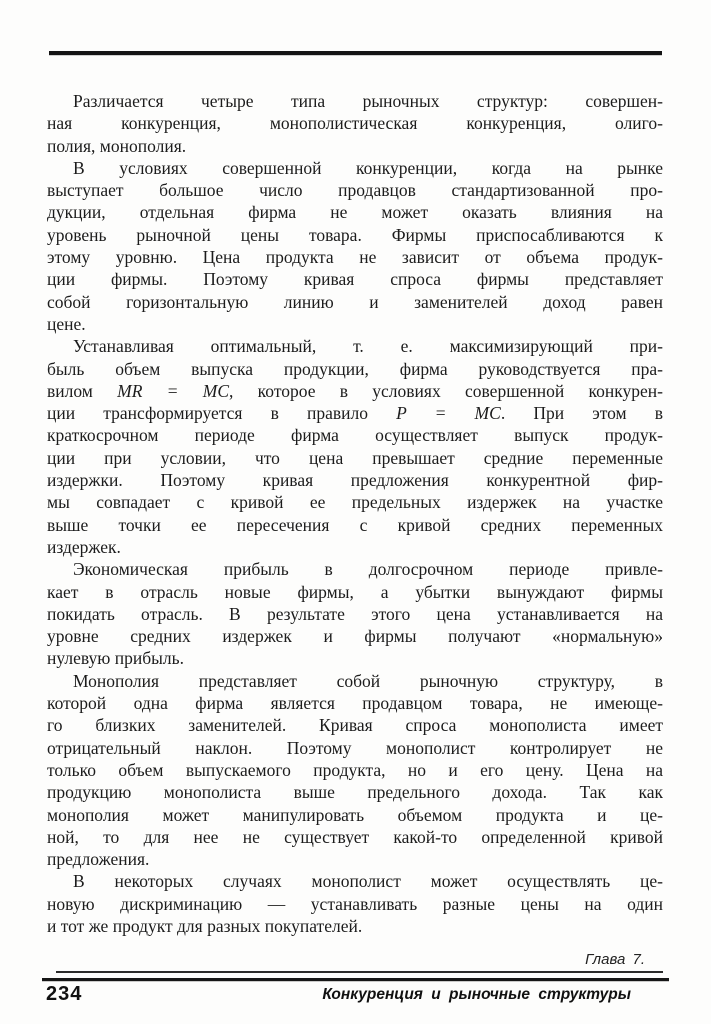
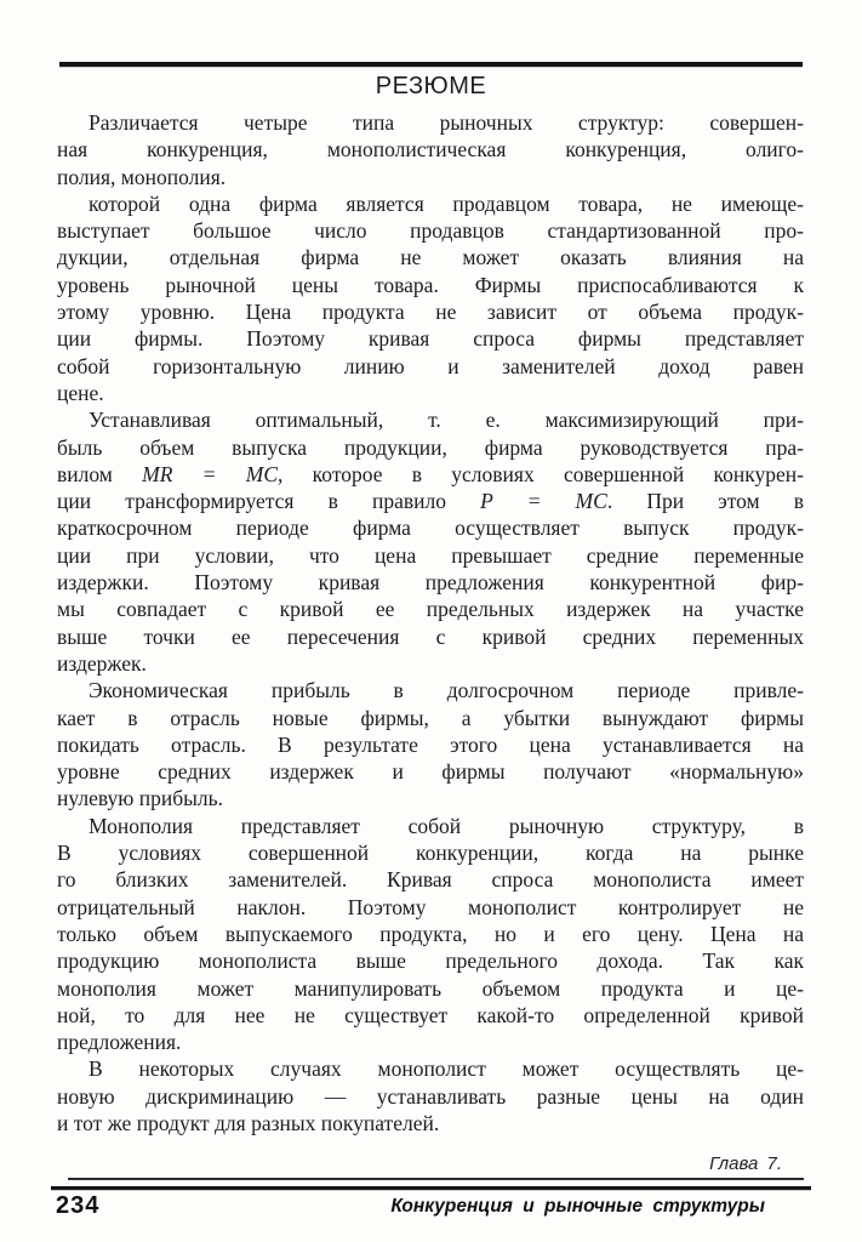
+ РЕЗЮМЕ
  Различается четыре типа рыночных структур: совершен-
  ная конкуренция, монополистическая конкуренция, олиго-
  полия, монополия.
- В условиях совершенной конкуренции, когда на рынке
+ которой одна фирма является продавцом товара, не имеюще-
  выступает большое число продавцов стандартизованной про-
  дукции, отдельная фирма не может оказать влияния на
  уровень рыночной цены товара. Фирмы приспосабливаются к
  этому уровню. Цена продукта не зависит от объема продук-
  ции фирмы. Поэтому кривая спроса фирмы представляет
  собой горизонтальную линию и заменителей доход равен
  цене.
  Устанавливая оптимальный, т. е. максимизирующий при-
  быль объем выпуска продукции, фирма руководствуется пра-
  вилом MR = MC, которое в условиях совершенной конкурен-
  ции трансформируется в правило P = MC. При этом в
  краткосрочном периоде фирма осуществляет выпуск продук-
  ции при условии, что цена превышает средние переменные
  издержки. Поэтому кривая предложения конкурентной фир-
  мы совпадает с кривой ее предельных издержек на участке
  выше точки ее пересечения с кривой средних переменных
  издержек.
  Экономическая прибыль в долгосрочном периоде привле-
  кает в отрасль новые фирмы, а убытки вынуждают фирмы
  покидать отрасль. В результате этого цена устанавливается на
  уровне средних издержек и фирмы получают «нормальную»
  нулевую прибыль.
  Монополия представляет собой рыночную структуру, в
- которой одна фирма является продавцом товара, не имеюще-
+ В условиях совершенной конкуренции, когда на рынке
  го близких заменителей. Кривая спроса монополиста имеет
  отрицательный наклон. Поэтому монополист контролирует не
  только объем выпускаемого продукта, но и его цену. Цена на
  продукцию монополиста выше предельного дохода. Так как
  монополия может манипулировать объемом продукта и це-
  ной, то для нее не существует какой-то определенной кривой
  предложения.
  В некоторых случаях монополист может осуществлять це-
  новую дискриминацию — устанавливать разные цены на один
  и тот же продукт для разных покупателей.
  Глава 7.
  234
  Конкуренция и рыночные структуры
